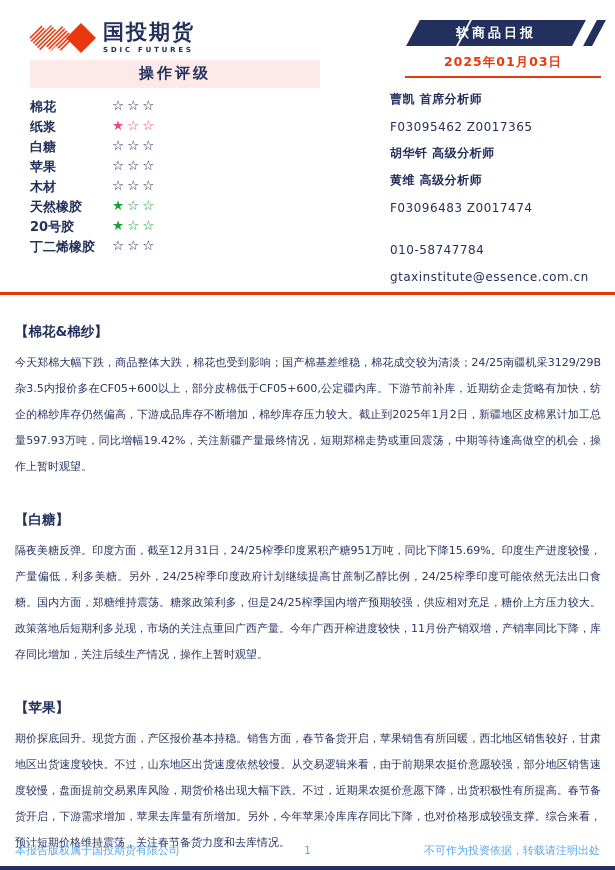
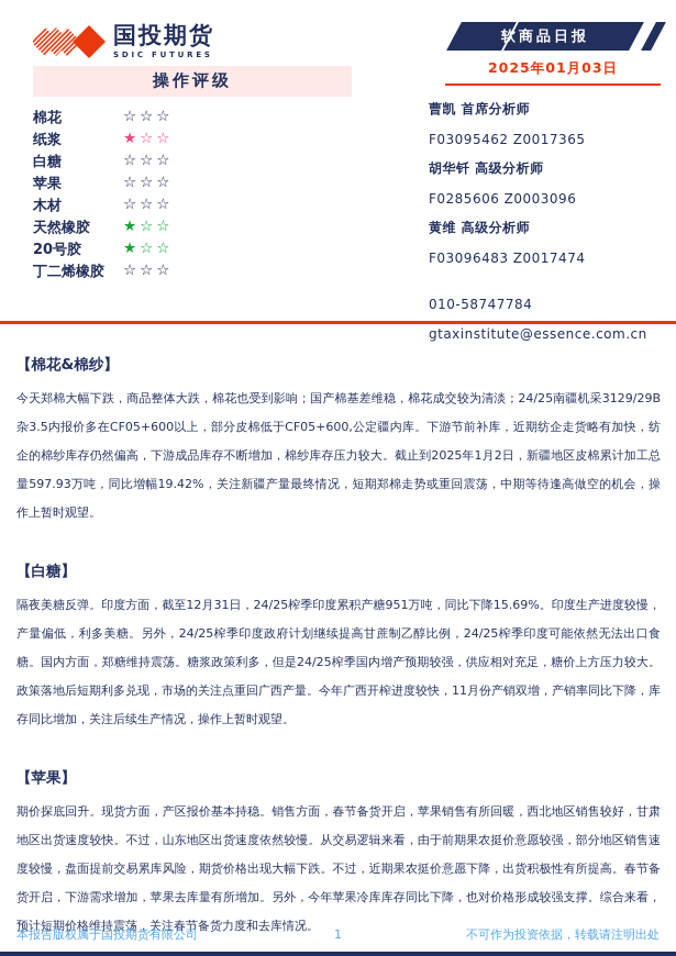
  国投期货
  SDIC FUTURES
  软商品日报
  2025年01月03日
  操作评级
  棉花
  ☆☆☆
  纸浆
  ★☆☆
  白糖
  ☆☆☆
  苹果
  ☆☆☆
  木材
  ☆☆☆
  天然橡胶
  ★☆☆
  20号胶
  ★☆☆
  丁二烯橡胶
  ☆☆☆
  曹凯 首席分析师
  F03095462 Z0017365
  胡华钎 高级分析师
+ F0285606 Z0003096
  黄维 高级分析师
  F03096483 Z0017474
  010-58747784
  gtaxinstitute@essence.com.cn
  【棉花&棉纱】
  今天郑棉大幅下跌，商品整体大跌，棉花也受到影响；国产棉基差维稳，棉花成交较为清淡；24/25南疆机采3129/29B杂3.5内报价多在CF05+600以上，部分皮棉低于CF05+600,公定疆内库。下游节前补库，近期纺企走货略有加快，纺企的棉纱库存仍然偏高，下游成品库存不断增加，棉纱库存压力较大。截止到2025年1月2日，新疆地区皮棉累计加工总量597.93万吨，同比增幅19.42%，关注新疆产量最终情况，短期郑棉走势或重回震荡，中期等待逢高做空的机会，操作上暂时观望。
  【白糖】
  隔夜美糖反弹。印度方面，截至12月31日，24/25榨季印度累积产糖951万吨，同比下降15.69%。印度生产进度较慢，产量偏低，利多美糖。另外，24/25榨季印度政府计划继续提高甘蔗制乙醇比例，24/25榨季印度可能依然无法出口食糖。国内方面，郑糖维持震荡。糖浆政策利多，但是24/25榨季国内增产预期较强，供应相对充足，糖价上方压力较大。政策落地后短期利多兑现，市场的关注点重回广西产量。今年广西开榨进度较快，11月份产销双增，产销率同比下降，库存同比增加，关注后续生产情况，操作上暂时观望。
  【苹果】
  期价探底回升。现货方面，产区报价基本持稳。销售方面，春节备货开启，苹果销售有所回暖，西北地区销售较好，甘肃地区出货速度较快。不过，山东地区出货速度依然较慢。从交易逻辑来看，由于前期果农挺价意愿较强，部分地区销售速度较慢，盘面提前交易累库风险，期货价格出现大幅下跌。不过，近期果农挺价意愿下降，出货积极性有所提高。春节备货开启，下游需求增加，苹果去库量有所增加。另外，今年苹果冷库库存同比下降，也对价格形成较强支撑。综合来看，预计短期价格维持震荡，关注春节备货力度和去库情况。
  本报告版权属于国投期货有限公司
  1
  不可作为投资依据，转载请注明出处
